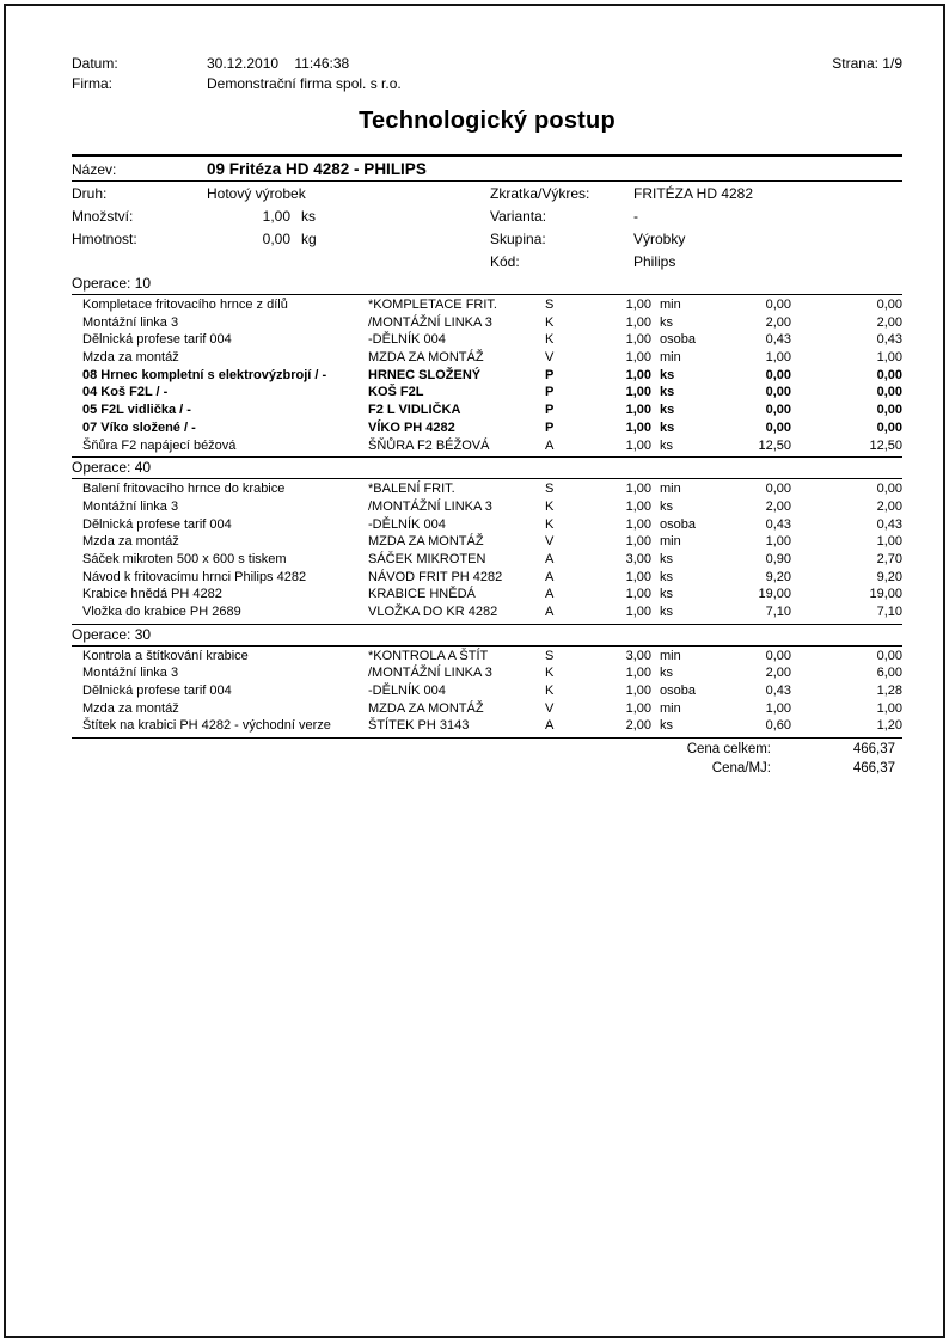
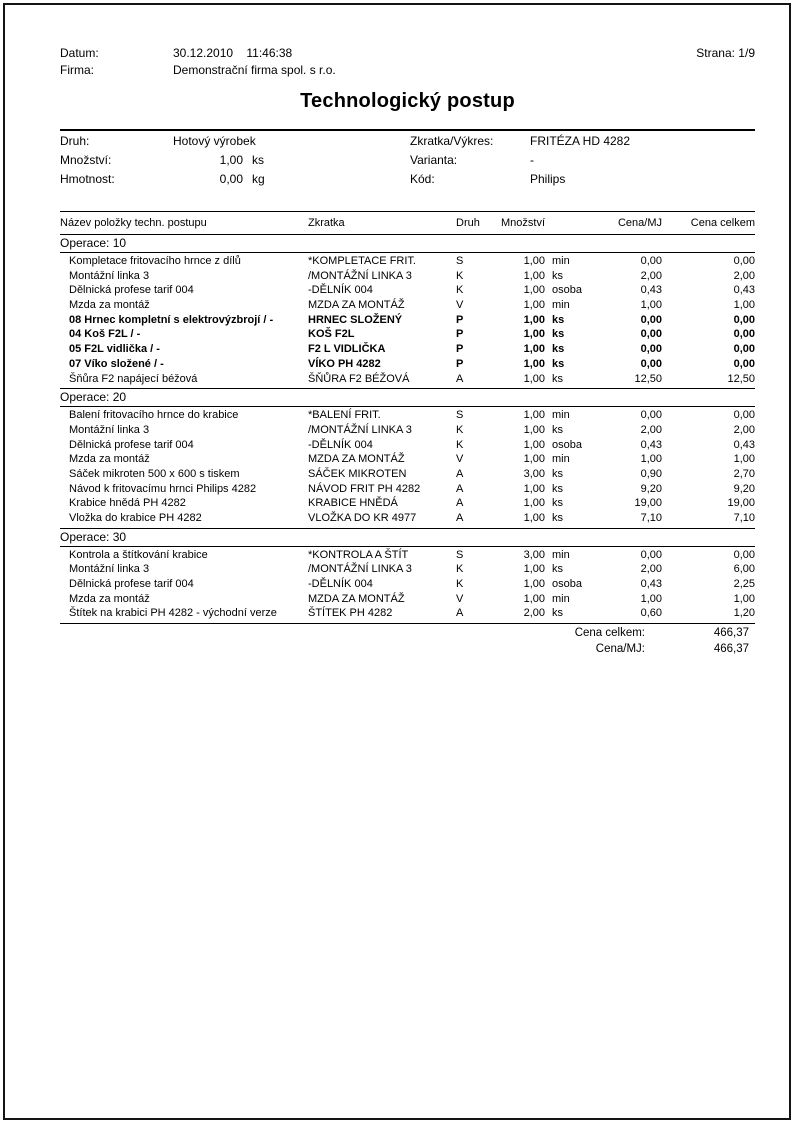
  Datum:
  30.12.2010 11:46:38
  Firma:
  Demonstrační firma spol. s r.o.
  Strana: 1/9
  Technologický postup
- Název:
- 09 Fritéza HD 4282 - PHILIPS
  Druh:
  Hotový výrobek
  Množství:
  1,00
  ks
  Hmotnost:
  0,00
  kg
  Zkratka/Výkres:
  FRITÉZA HD 4282
  Varianta:
  -
- Skupina:
- Výrobky
  Kód:
  Philips
+ Název položky techn. postupu
+ Zkratka
+ Druh
+ Množství
+ Cena/MJ
+ Cena celkem
  Operace: 10
  Kompletace fritovacího hrnce z dílů
  *KOMPLETACE FRIT.
  S
  1,00
  min
  0,00
  0,00
  Montážní linka 3
  /MONTÁŽNÍ LINKA 3
  K
  1,00
  ks
  2,00
  2,00
  Dělnická profese tarif 004
  -DĚLNÍK 004
  K
  1,00
  osoba
  0,43
  0,43
  Mzda za montáž
  MZDA ZA MONTÁŽ
  V
  1,00
  min
  1,00
  1,00
  08 Hrnec kompletní s elektrovýzbrojí / -
  HRNEC SLOŽENÝ
  P
  1,00
  ks
  0,00
  0,00
  04 Koš F2L / -
  KOŠ F2L
  P
  1,00
  ks
  0,00
  0,00
  05 F2L vidlička / -
  F2 L VIDLIČKA
  P
  1,00
  ks
  0,00
  0,00
  07 Víko složené / -
  VÍKO PH 4282
  P
  1,00
  ks
  0,00
  0,00
  Šňůra F2 napájecí béžová
  ŠŇŮRA F2 BÉŽOVÁ
  A
  1,00
  ks
  12,50
  12,50
- Operace: 40
+ Operace: 20
  Balení fritovacího hrnce do krabice
  *BALENÍ FRIT.
  S
  1,00
  min
  0,00
  0,00
  Montážní linka 3
  /MONTÁŽNÍ LINKA 3
  K
  1,00
  ks
  2,00
  2,00
  Dělnická profese tarif 004
  -DĚLNÍK 004
  K
  1,00
  osoba
  0,43
  0,43
  Mzda za montáž
  MZDA ZA MONTÁŽ
  V
  1,00
  min
  1,00
  1,00
  Sáček mikroten 500 x 600 s tiskem
  SÁČEK MIKROTEN
  A
  3,00
  ks
  0,90
  2,70
  Návod k fritovacímu hrnci Philips 4282
  NÁVOD FRIT PH 4282
  A
  1,00
  ks
  9,20
  9,20
  Krabice hnědá PH 4282
  KRABICE HNĚDÁ
  A
  1,00
  ks
  19,00
  19,00
- Vložka do krabice PH 2689
+ Vložka do krabice PH 4282
- VLOŽKA DO KR 4282
+ VLOŽKA DO KR 4977
  A
  1,00
  ks
  7,10
  7,10
  Operace: 30
  Kontrola a štítkování krabice
  *KONTROLA A ŠTÍT
  S
  3,00
  min
  0,00
  0,00
  Montážní linka 3
  /MONTÁŽNÍ LINKA 3
  K
  1,00
  ks
  2,00
  6,00
  Dělnická profese tarif 004
  -DĚLNÍK 004
  K
  1,00
  osoba
  0,43
- 1,28
+ 2,25
  Mzda za montáž
  MZDA ZA MONTÁŽ
  V
  1,00
  min
  1,00
  1,00
  Štítek na krabici PH 4282 - východní verze
- ŠTÍTEK PH 3143
+ ŠTÍTEK PH 4282
  A
  2,00
  ks
  0,60
  1,20
  Cena celkem:
  466,37
  Cena/MJ:
  466,37
